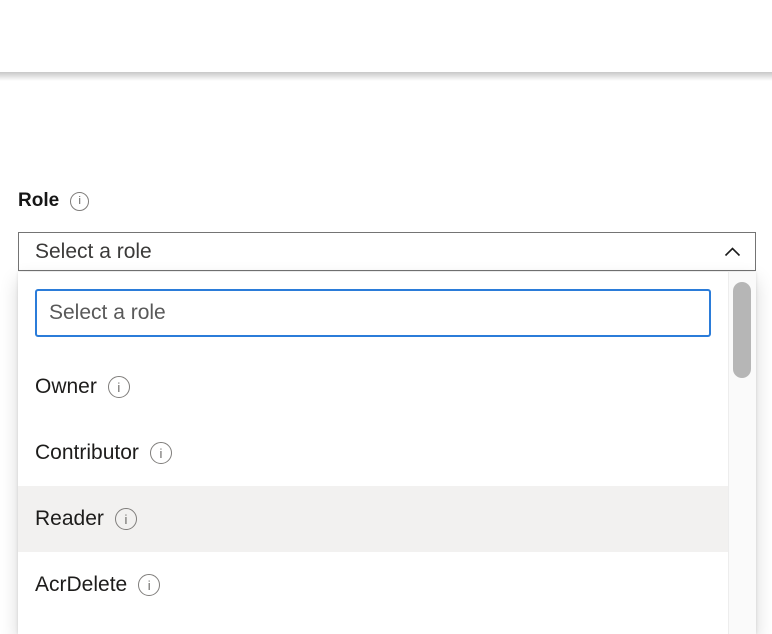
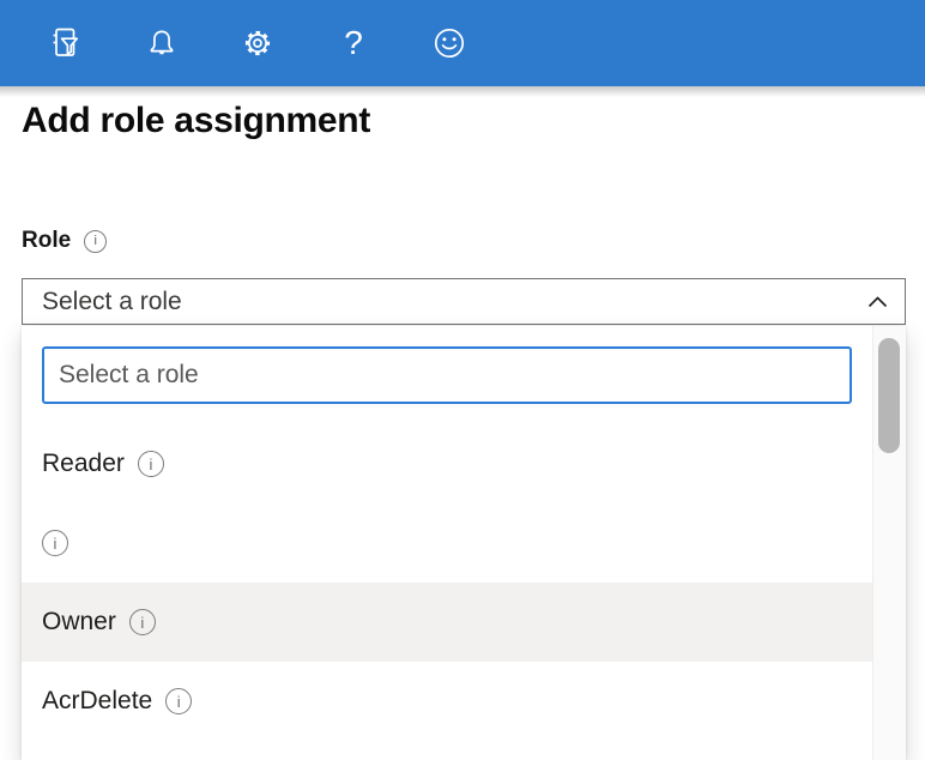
+ ?
+ Add role assignment
  Role
  i
  Select a role
  Select a role
- Owner
+ Reader
  i
- Contributor
  i
- Reader
+ Owner
  i
  AcrDelete
  i
